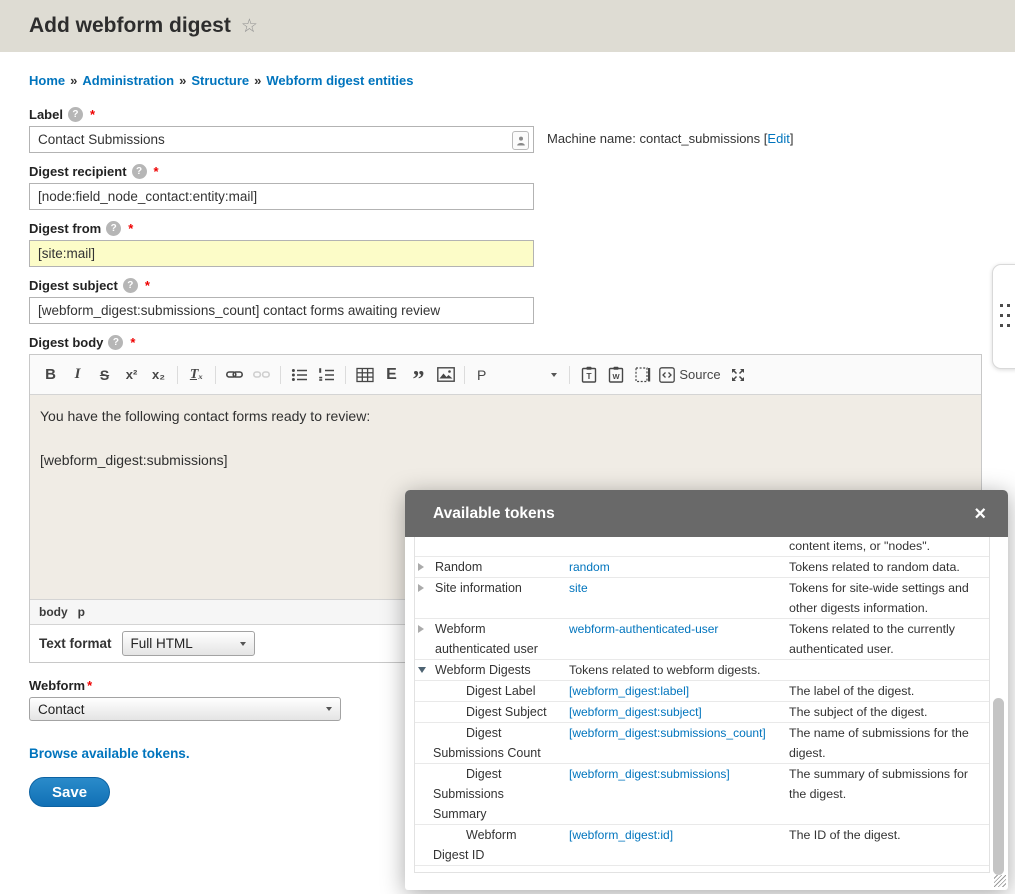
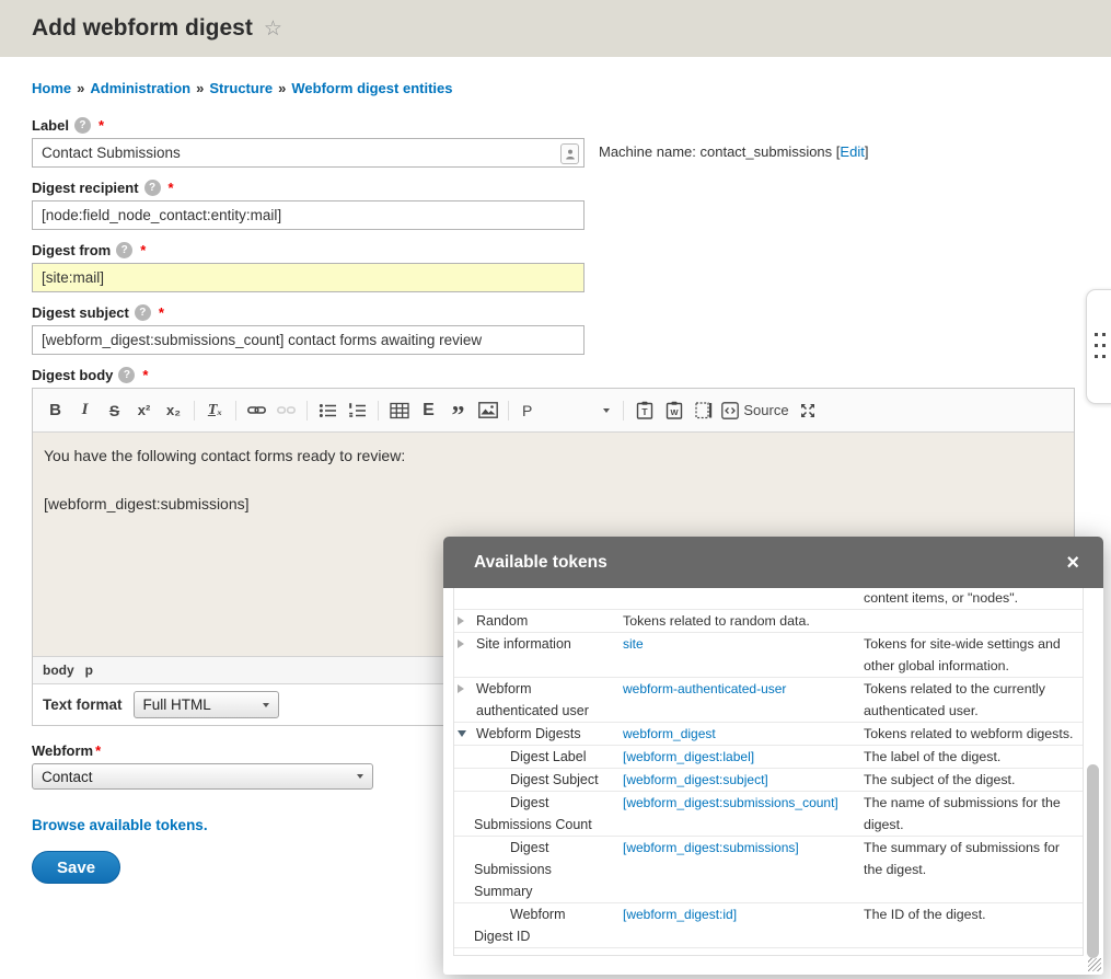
  Add webform digest
  ☆
  Home » Administration » Structure » Webform digest entities
  Label
  ?
  *
  Contact Submissions
  Machine name: contact_submissions [Edit]
  Digest recipient
  ?
  *
  [node:field_node_contact:entity:mail]
  Digest from
  ?
  *
  [site:mail]
  Digest subject
  ?
  *
  [webform_digest:submissions_count] contact forms awaiting review
  Digest body
  ?
  *
  B
  I
  S
  x²
  x₂
  Tₓ
  E
  ”
  P
  T
  W
  Source
  You have the following contact forms ready to review:
  [webform_digest:submissions]
  body
  p
  Text format
  Full HTML
  Webform
  *
  Contact
  Browse available tokens.
  Save
  Available tokens
  ×
  content items, or "nodes".
  Random
- random
  Tokens related to random data.
  Site information
  site
- Tokens for site-wide settings and other digests information.
+ Tokens for site-wide settings and other global information.
  Webform authenticated user
  webform-authenticated-user
  Tokens related to the currently authenticated user.
  Webform Digests
+ webform_digest
  Tokens related to webform digests.
  Digest Label
  [webform_digest:label]
  The label of the digest.
  Digest Subject
  [webform_digest:subject]
  The subject of the digest.
  Digest Submissions Count
  [webform_digest:submissions_count]
  The name of submissions for the digest.
  Digest Submissions Summary
  [webform_digest:submissions]
  The summary of submissions for the digest.
  Webform Digest ID
  [webform_digest:id]
  The ID of the digest.
